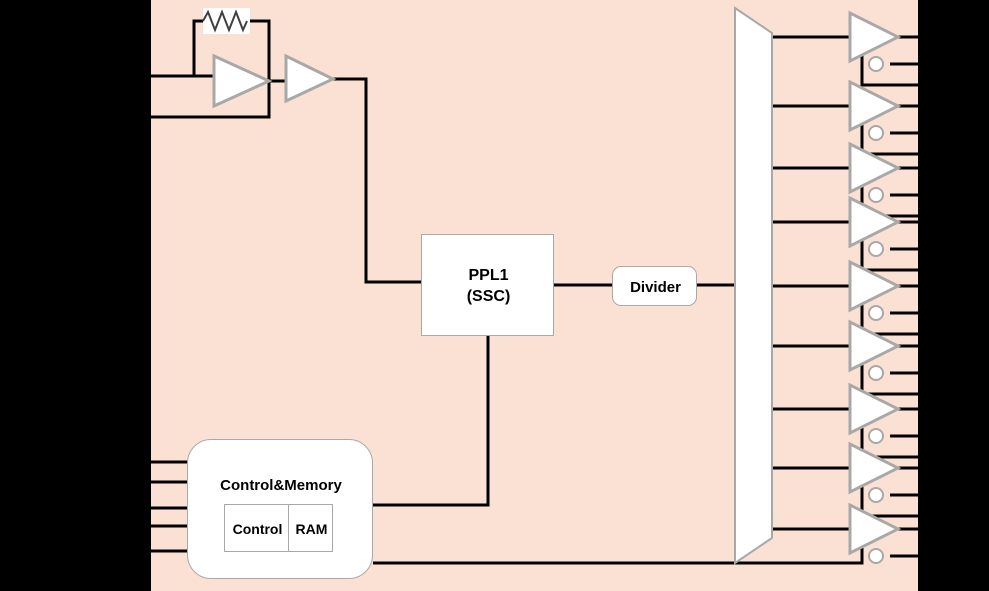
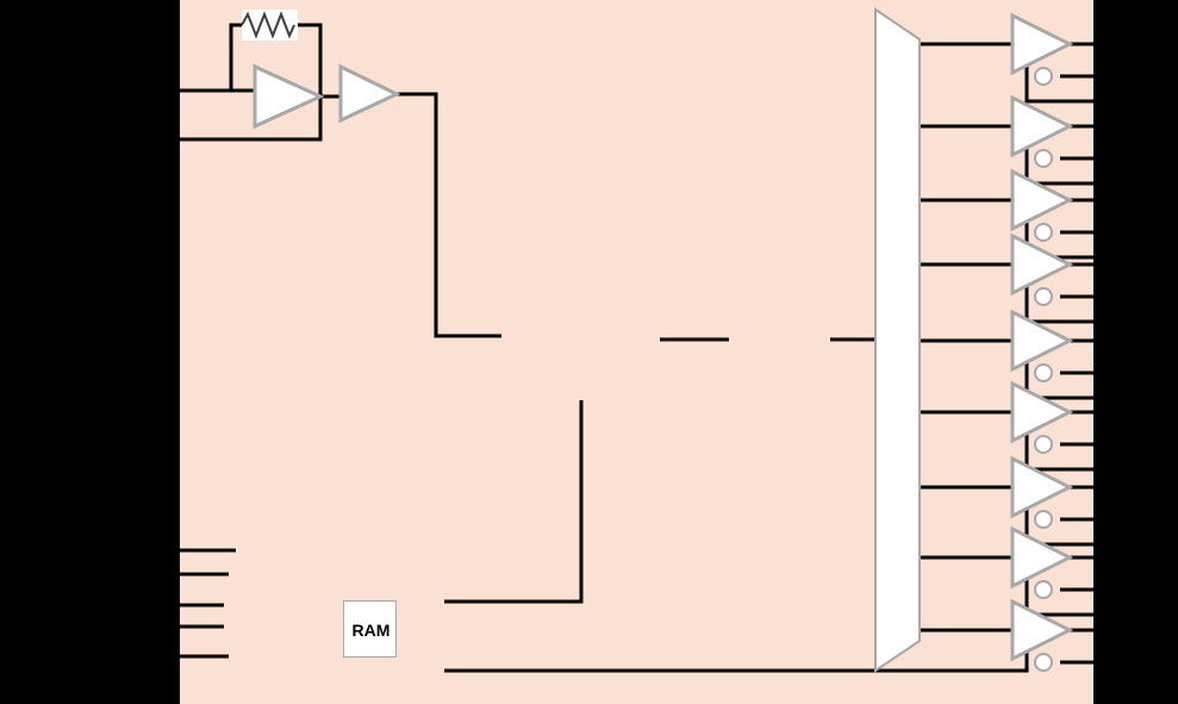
- PPL1
- (SSC)
- Divider
- Control&Memory
- Control
  RAM
